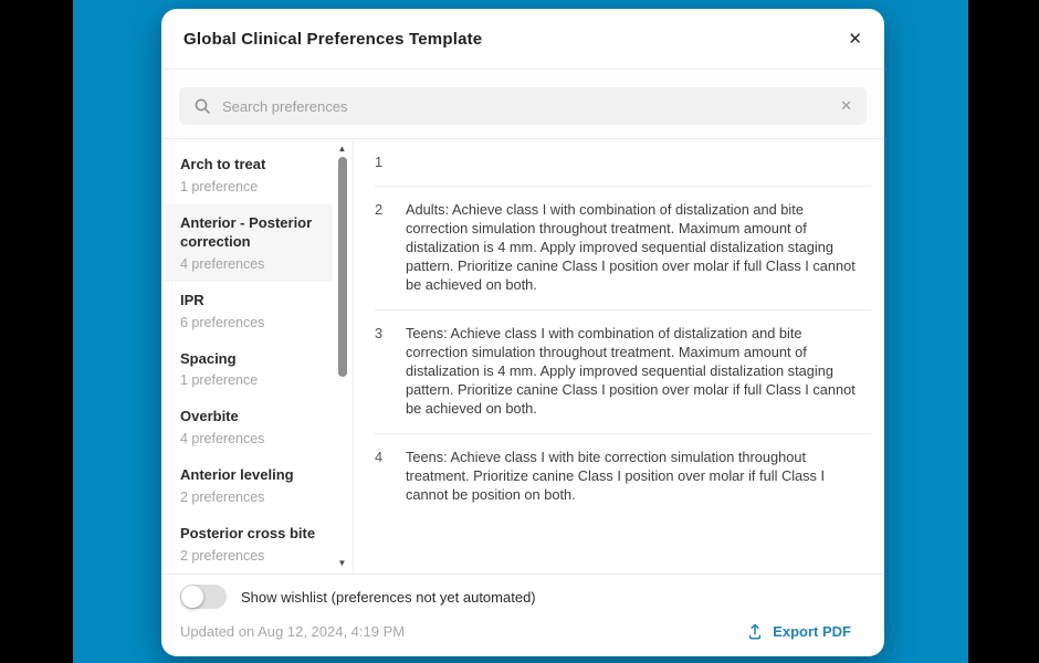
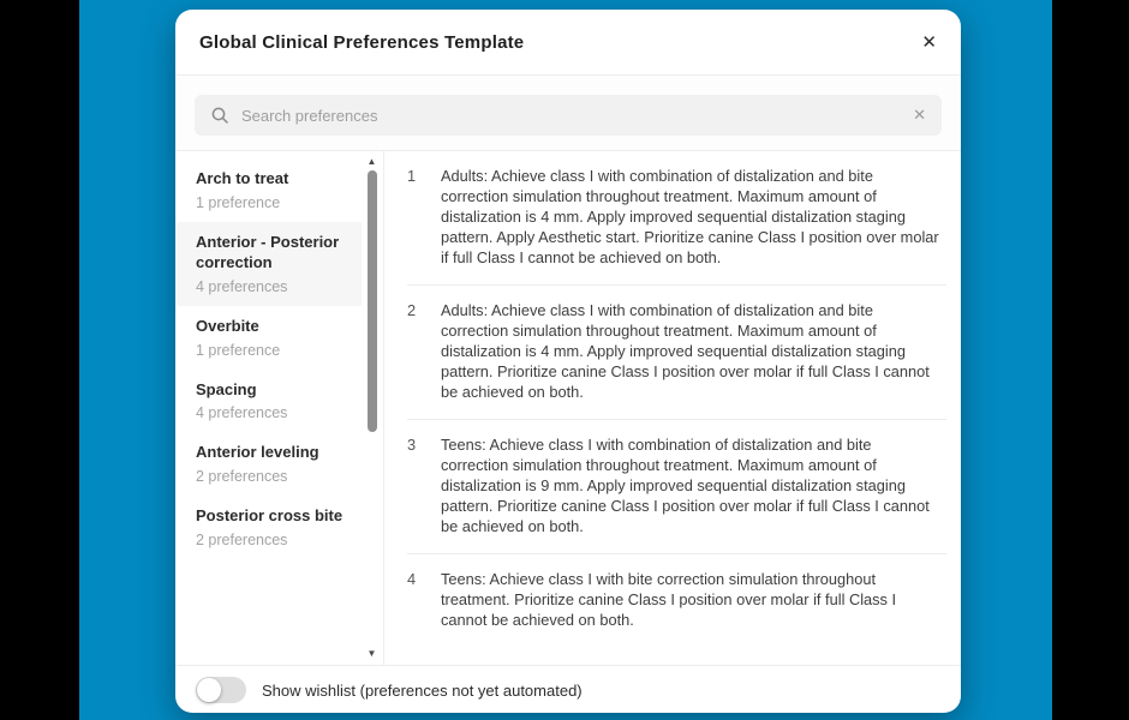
  Global Clinical Preferences Template
  ✕
  Search preferences
  ✕
  Arch to treat
  1 preference
  Anterior - Posterior correction
  4 preferences
- IPR
- 6 preferences
- Spacing
+ Overbite
  1 preference
- Overbite
+ Spacing
  4 preferences
  Anterior leveling
  2 preferences
  Posterior cross bite
  2 preferences
  ▲
  ▼
  1
+ Adults: Achieve class I with combination of distalization and bite correction simulation throughout treatment. Maximum amount of distalization is 4 mm. Apply improved sequential distalization staging pattern. Apply Aesthetic start. Prioritize canine Class I position over molar if full Class I cannot be achieved on both.
  2
  Adults: Achieve class I with combination of distalization and bite correction simulation throughout treatment. Maximum amount of distalization is 4 mm. Apply improved sequential distalization staging pattern. Prioritize canine Class I position over molar if full Class I cannot be achieved on both.
  3
- Teens: Achieve class I with combination of distalization and bite correction simulation throughout treatment. Maximum amount of distalization is 4 mm. Apply improved sequential distalization staging pattern. Prioritize canine Class I position over molar if full Class I cannot be achieved on both.
+ Teens: Achieve class I with combination of distalization and bite correction simulation throughout treatment. Maximum amount of distalization is 9 mm. Apply improved sequential distalization staging pattern. Prioritize canine Class I position over molar if full Class I cannot be achieved on both.
  4
- Teens: Achieve class I with bite correction simulation throughout treatment. Prioritize canine Class I position over molar if full Class I cannot be position on both.
+ Teens: Achieve class I with bite correction simulation throughout treatment. Prioritize canine Class I position over molar if full Class I cannot be achieved on both.
  Show wishlist (preferences not yet automated)
- Updated on Aug 12, 2024, 4:19 PM
- Export PDF
